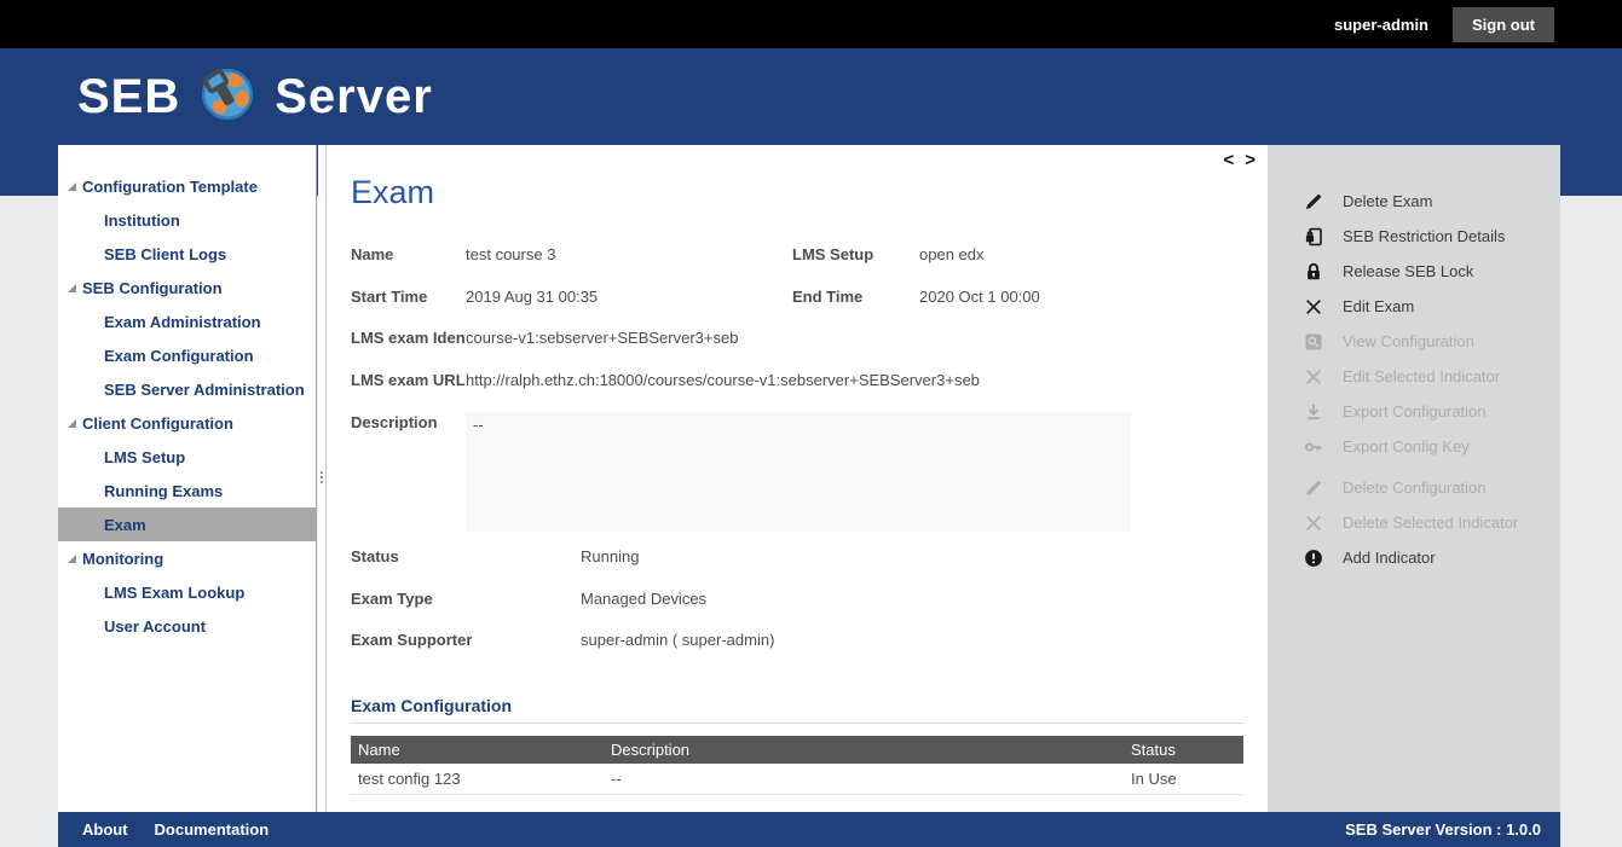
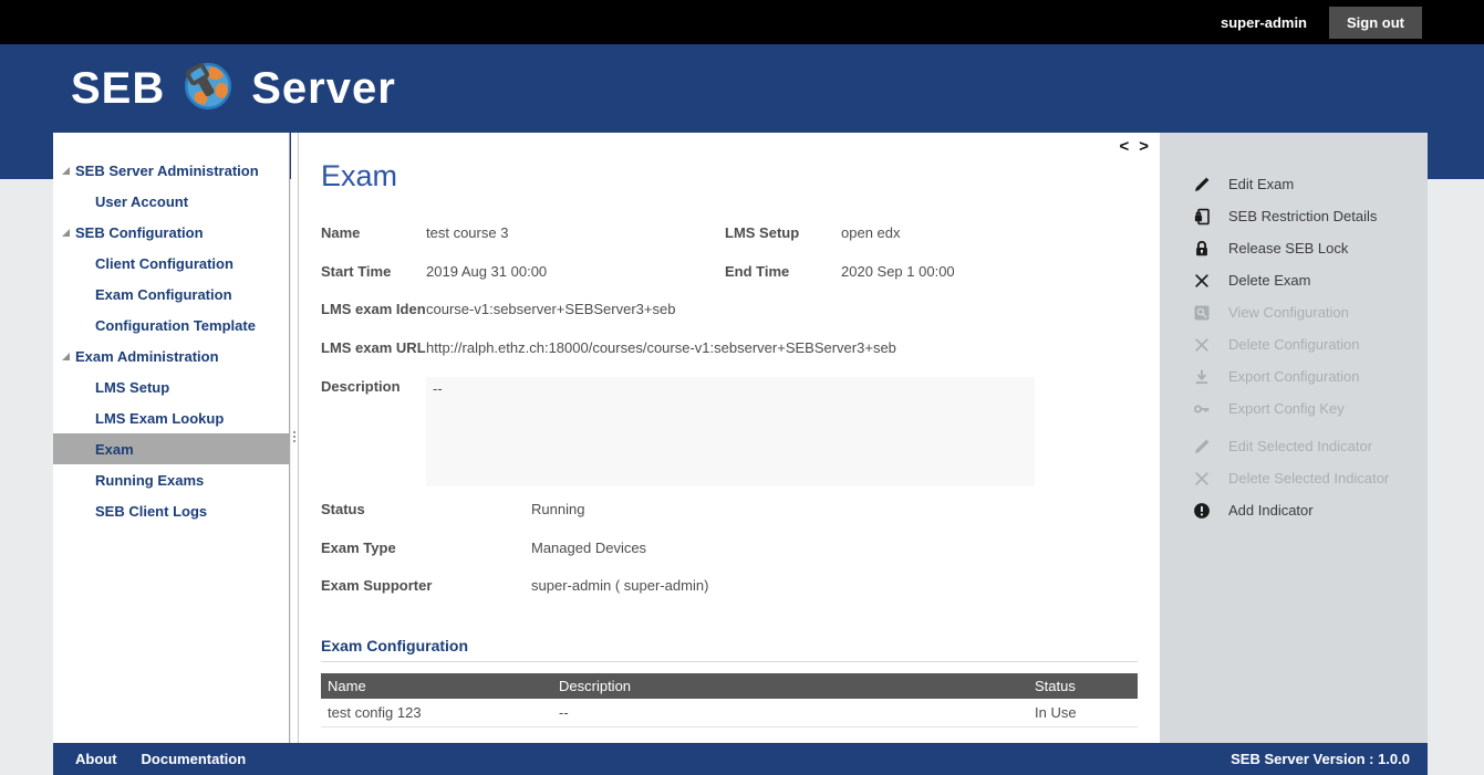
  super-admin
  Sign out
  SEB
  Server
- Configuration Template
+ SEB Server Administration
- Institution
- SEB Client Logs
+ User Account
  SEB Configuration
- Exam Administration
+ Client Configuration
  Exam Configuration
- SEB Server Administration
+ Configuration Template
- Client Configuration
+ Exam Administration
  LMS Setup
- Running Exams
+ LMS Exam Lookup
  Exam
- Monitoring
- LMS Exam Lookup
+ Running Exams
- User Account
+ SEB Client Logs
  <
  >
  Exam
  Name
  test course 3
  LMS Setup
  open edx
  Start Time
- 2019 Aug 31 00:35
+ 2019 Aug 31 00:00
  End Time
- 2020 Oct 1 00:00
+ 2020 Sep 1 00:00
  course-v1:sebserver+SEBServer3+seb
  LMS exam URL
  http://ralph.ethz.ch:18000/courses/course-v1:sebserver+SEBServer3+seb
  Description
  --
  Status
  Running
  Exam Type
  Managed Devices
  Exam Supporter
  super-admin ( super-admin)
  Exam Configuration
  Name
  Description
  Status
  test config 123
  --
  In Use
- Delete Exam
+ Edit Exam
  SEB Restriction Details
  Release SEB Lock
- Edit Exam
+ Delete Exam
  View Configuration
- Edit Selected Indicator
+ Delete Configuration
  Export Configuration
  Export Config Key
- Delete Configuration
+ Edit Selected Indicator
  Delete Selected Indicator
  Add Indicator
  About
  Documentation
  SEB Server Version : 1.0.0
